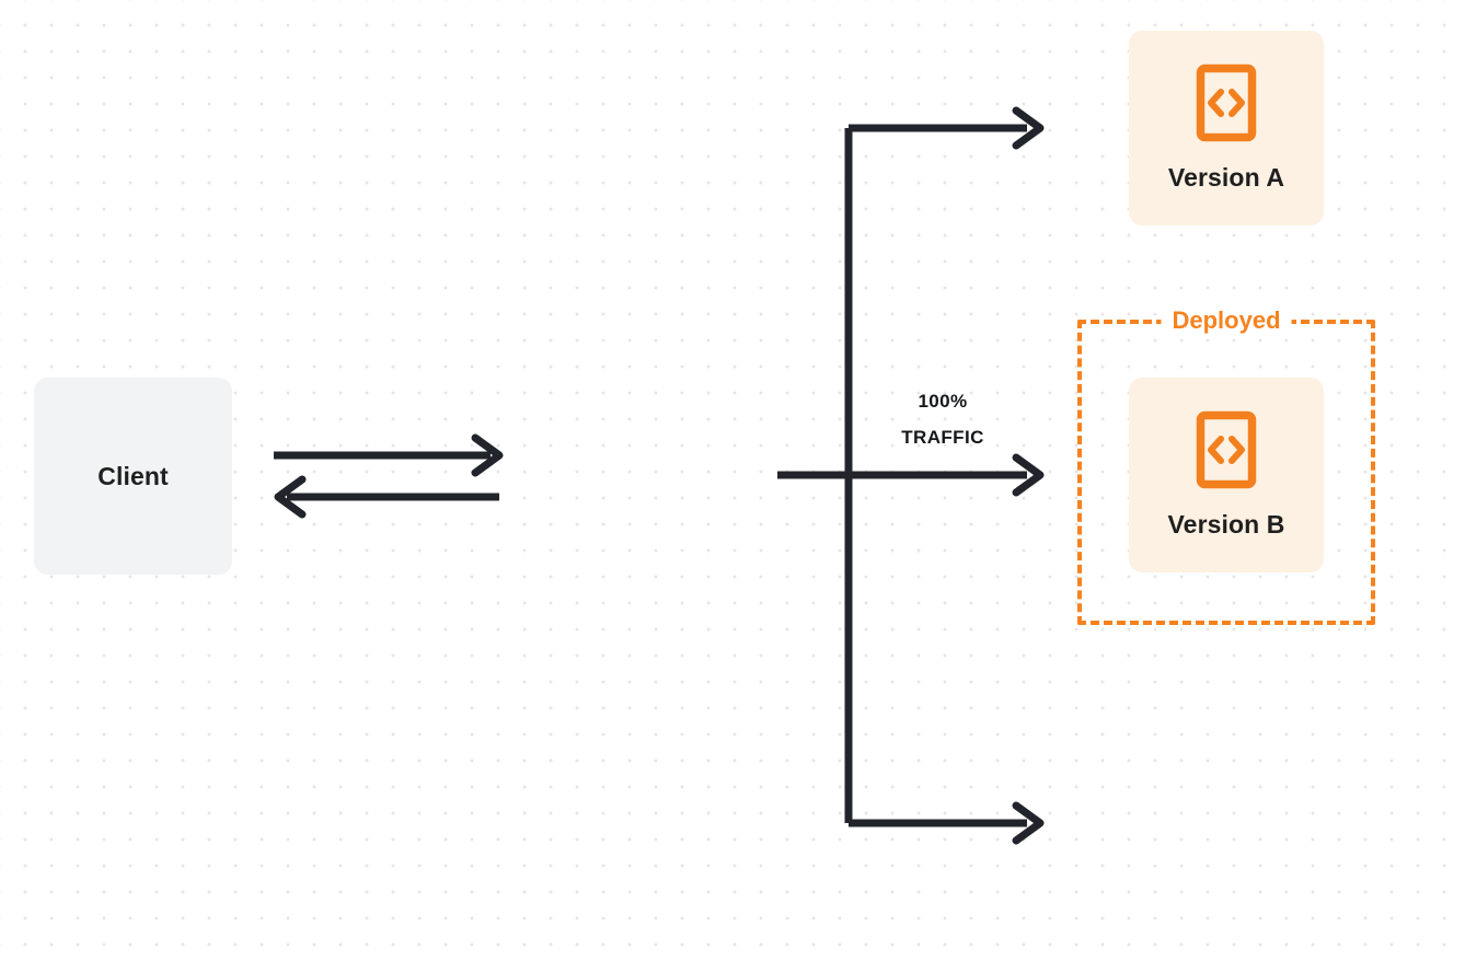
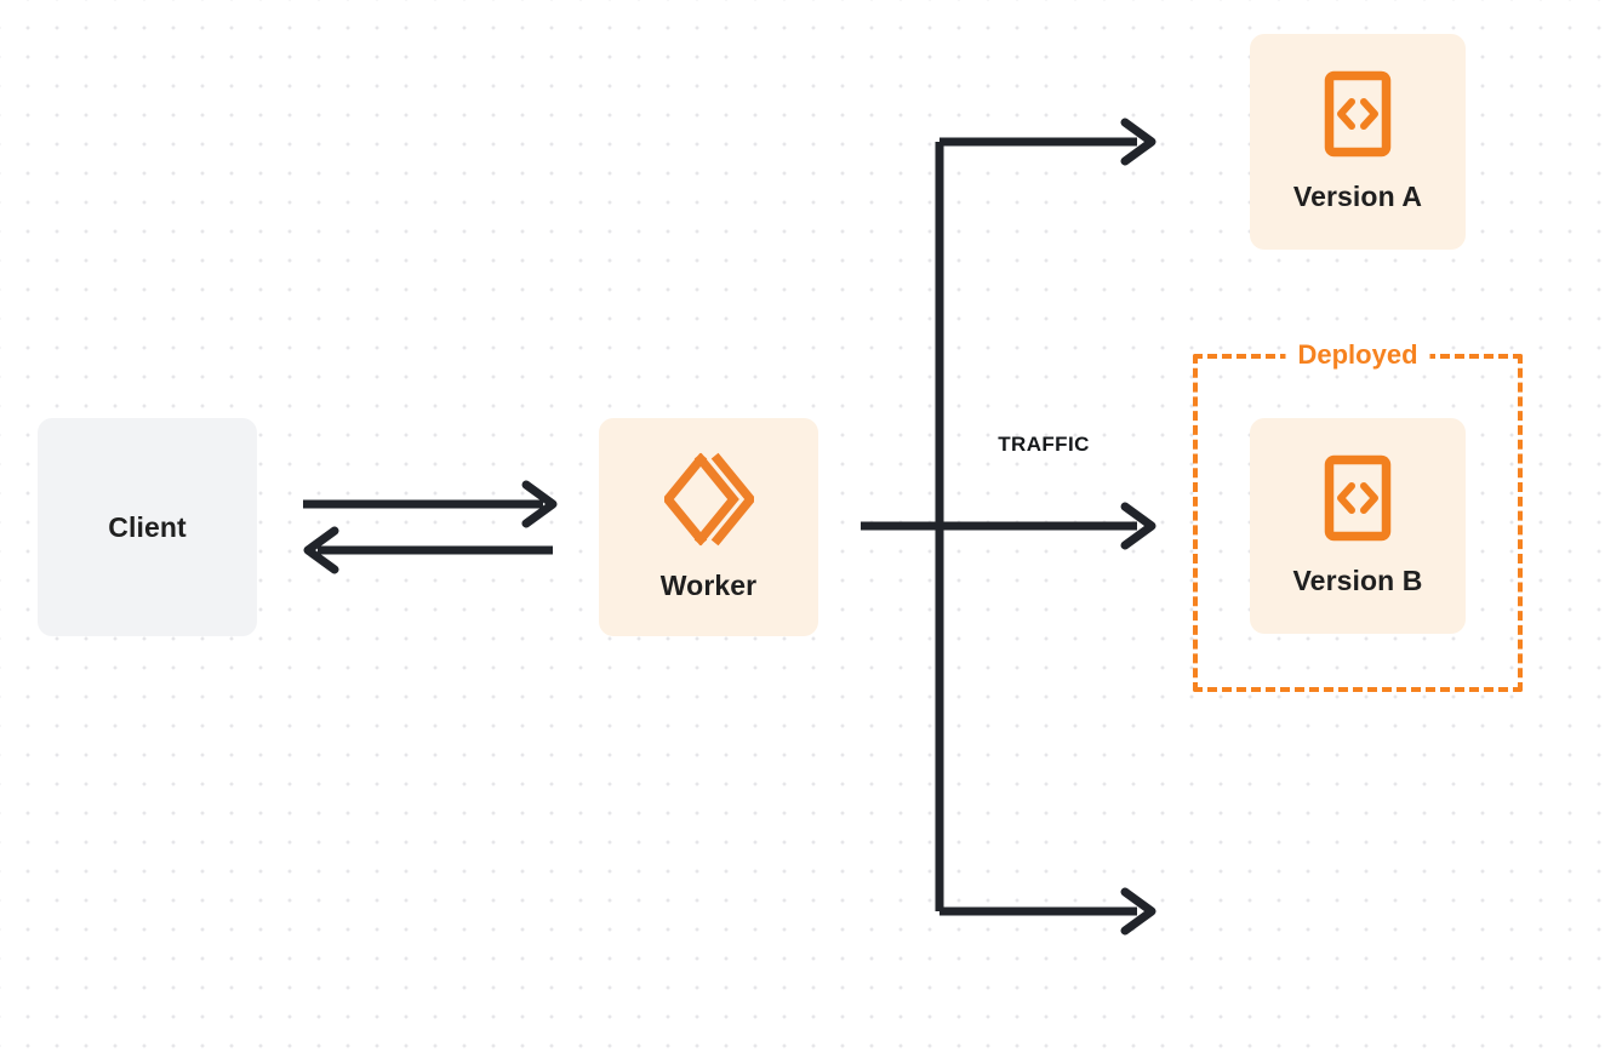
- 100%
  TRAFFIC
  Client
+ Worker
  Deployed
  Version A
  Version B
